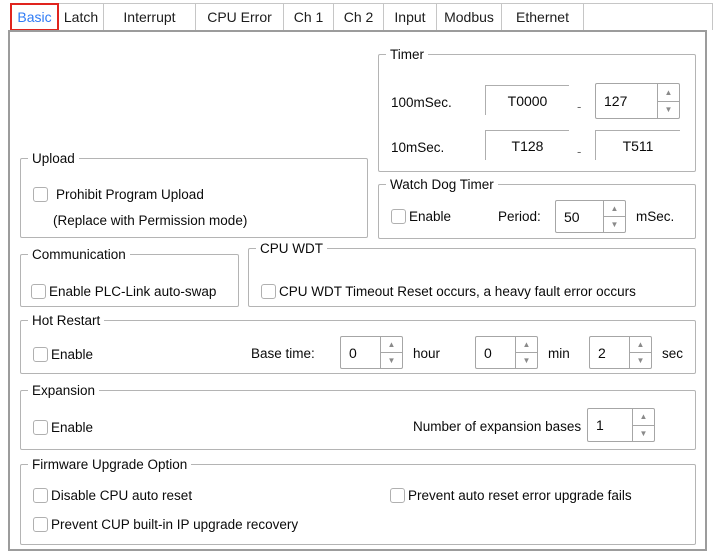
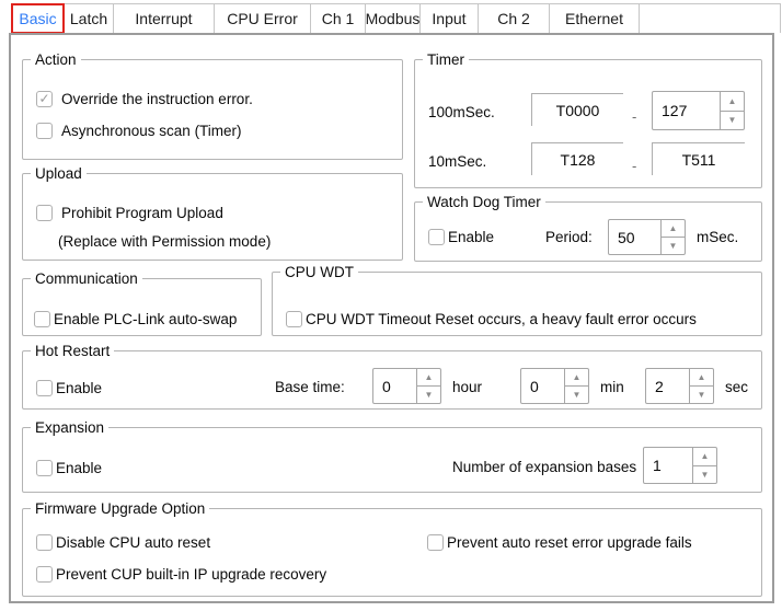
  Basic
  Latch
  Interrupt
  CPU Error
  Ch 1
- Ch 2
+ Modbus
  Input
- Modbus
+ Ch 2
  Ethernet
+ Action
+ Override the instruction error.
+ Asynchronous scan (Timer)
  Timer
  100mSec.
  T0000
  -
  127
  ▲
  ▼
  10mSec.
  T128
  -
  T511
  Upload
  Prohibit Program Upload
  (Replace with Permission mode)
  Watch Dog Timer
  Enable
  Period:
  50
  ▲
  ▼
  mSec.
  Communication
  Enable PLC-Link auto-swap
  CPU WDT
  CPU WDT Timeout Reset occurs, a heavy fault error occurs
  Hot Restart
  Enable
  Base time:
  0
  ▲
  ▼
  hour
  0
  ▲
  ▼
  min
  2
  ▲
  ▼
  sec
  Expansion
  Enable
  Number of expansion bases
  1
  ▲
  ▼
  Firmware Upgrade Option
  Disable CPU auto reset
  Prevent auto reset error upgrade fails
  Prevent CUP built-in IP upgrade recovery
